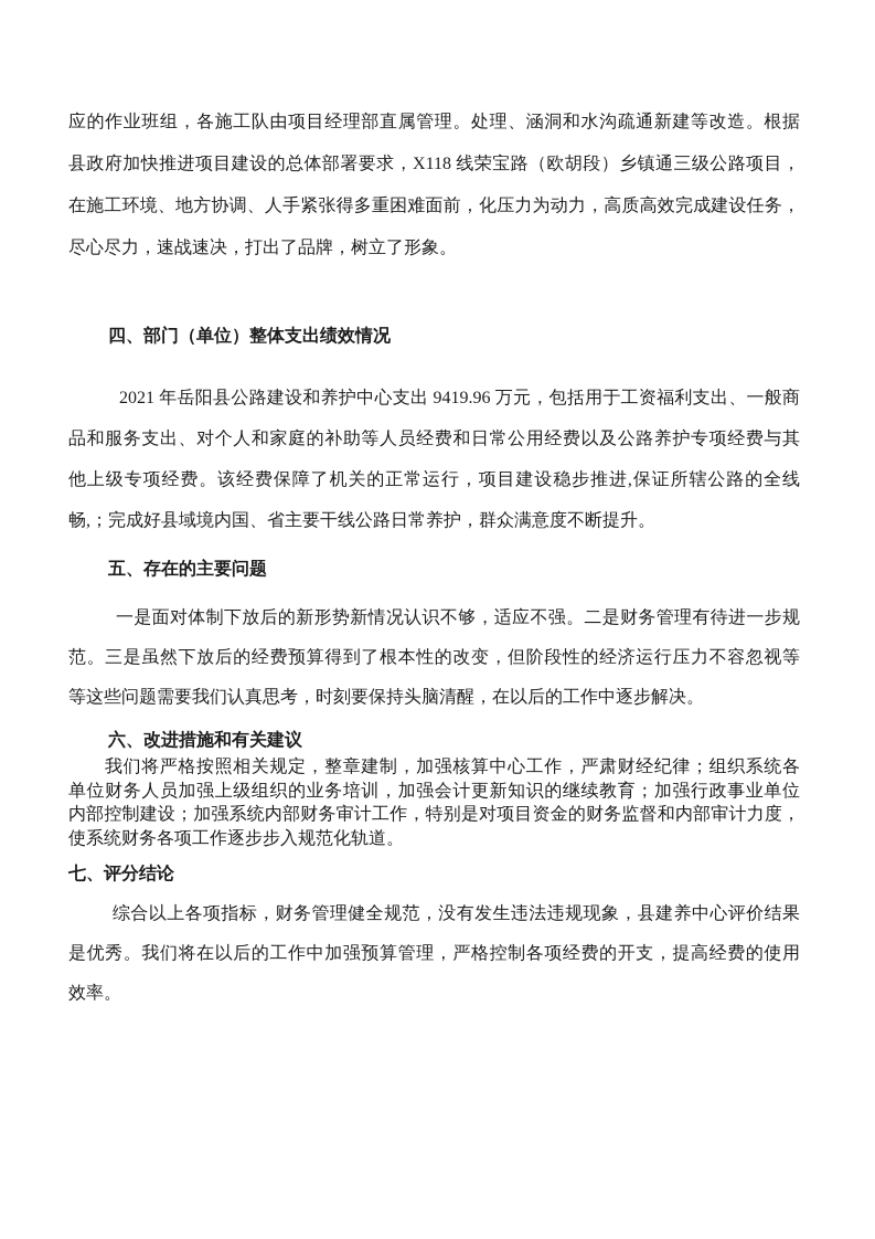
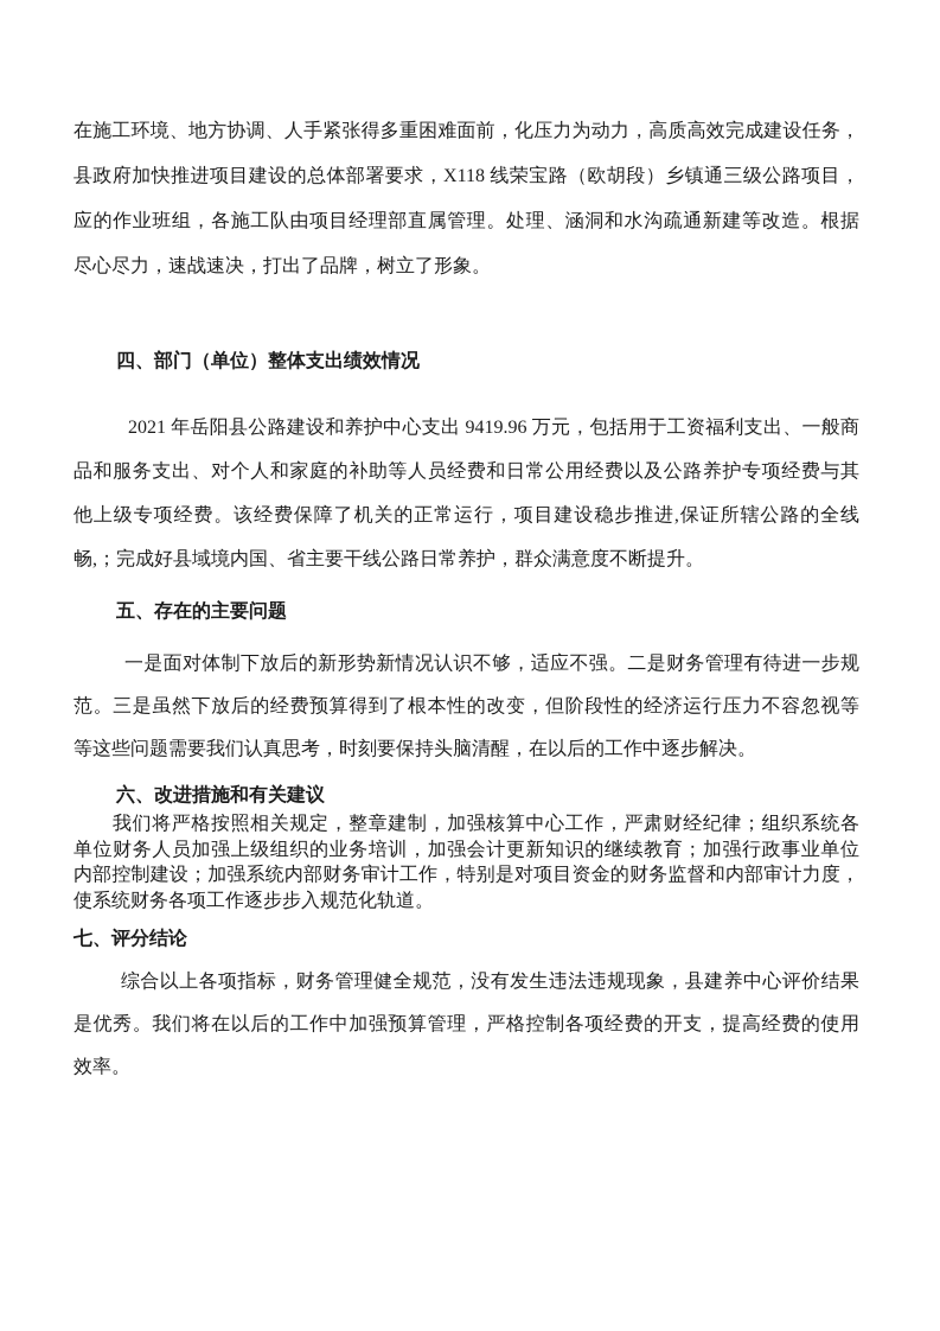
- 应的作业班组，各施工队由项目经理部直属管理。处理、涵洞和水沟疏通新建等改造。根据
+ 在施工环境、地方协调、人手紧张得多重困难面前，化压力为动力，高质高效完成建设任务，
  县政府加快推进项目建设的总体部署要求，X118 线荣宝路（欧胡段）乡镇通三级公路项目，
- 在施工环境、地方协调、人手紧张得多重困难面前，化压力为动力，高质高效完成建设任务，
+ 应的作业班组，各施工队由项目经理部直属管理。处理、涵洞和水沟疏通新建等改造。根据
  尽心尽力，速战速决，打出了品牌，树立了形象。
  四、部门（单位）整体支出绩效情况
  2021 年岳阳县公路建设和养护中心支出 9419.96 万元，包括用于工资福利支出、一般商
  品和服务支出、对个人和家庭的补助等人员经费和日常公用经费以及公路养护专项经费与其
  他上级专项经费。该经费保障了机关的正常运行，项目建设稳步推进,保证所辖公路的全线
  畅,；完成好县域境内国、省主要干线公路日常养护，群众满意度不断提升。
  五、存在的主要问题
  一是面对体制下放后的新形势新情况认识不够，适应不强。二是财务管理有待进一步规
  范。三是虽然下放后的经费预算得到了根本性的改变，但阶段性的经济运行压力不容忽视等
  等这些问题需要我们认真思考，时刻要保持头脑清醒，在以后的工作中逐步解决。
  六、改进措施和有关建议
  我们将严格按照相关规定，整章建制，加强核算中心工作，严肃财经纪律；组织系统各
  单位财务人员加强上级组织的业务培训，加强会计更新知识的继续教育；加强行政事业单位
  内部控制建设；加强系统内部财务审计工作，特别是对项目资金的财务监督和内部审计力度，
  使系统财务各项工作逐步步入规范化轨道。
  七、评分结论
  综合以上各项指标，财务管理健全规范，没有发生违法违规现象，县建养中心评价结果
  是优秀。我们将在以后的工作中加强预算管理，严格控制各项经费的开支，提高经费的使用
  效率。
